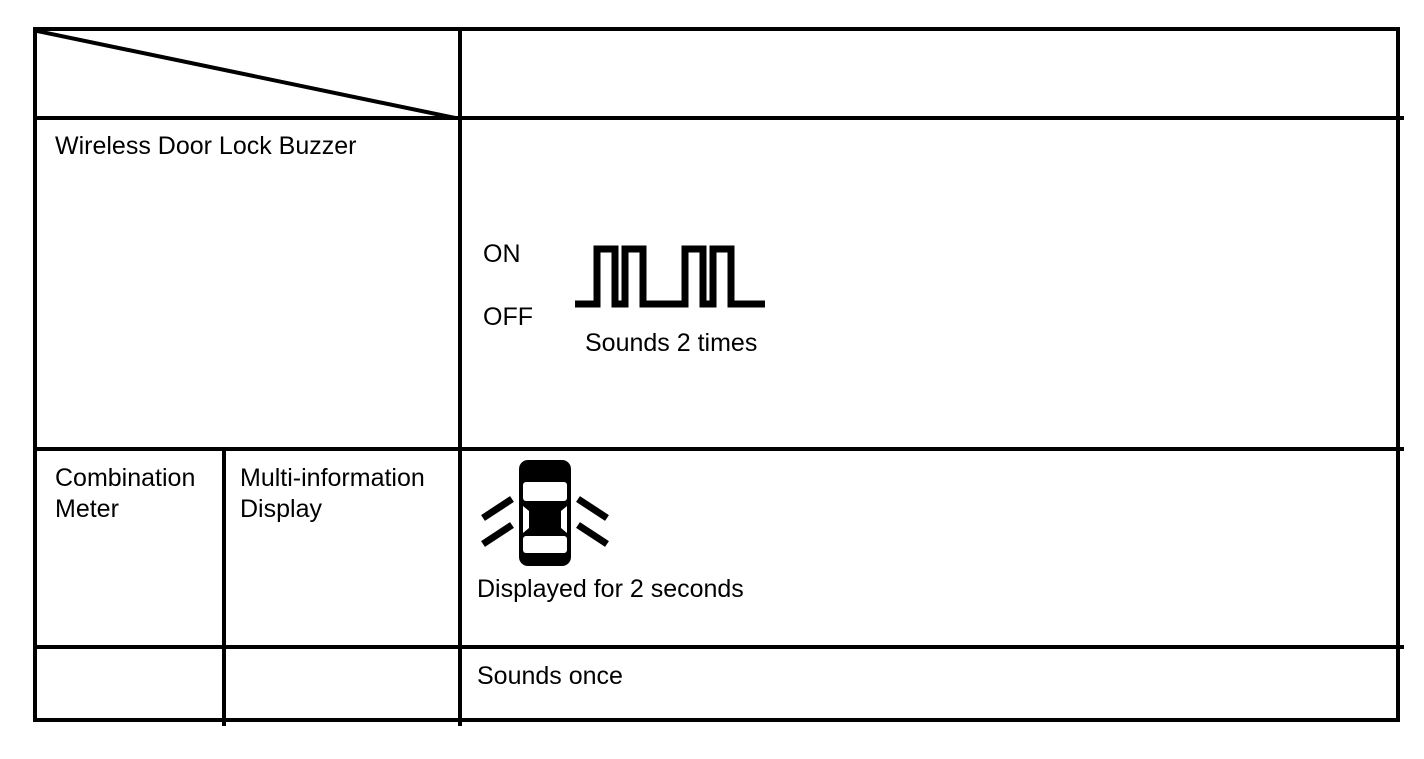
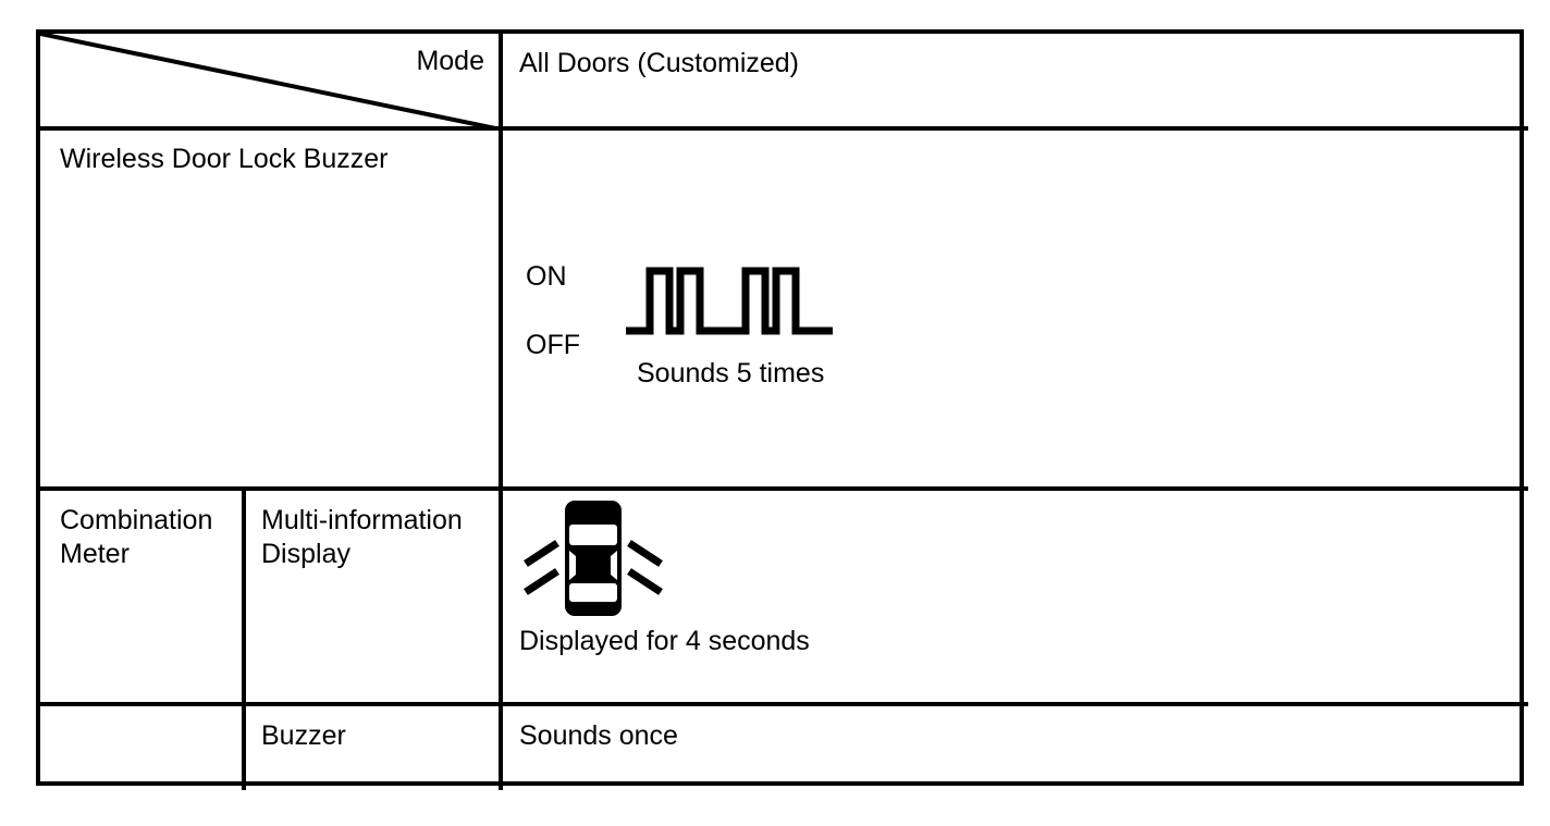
+ Mode
+ All Doors (Customized)
  Wireless Door Lock Buzzer
  ON
  OFF
- Sounds 2 times
+ Sounds 5 times
  Combination
  Meter
  Multi-information
  Display
- Displayed for 2 seconds
+ Displayed for 4 seconds
+ Buzzer
  Sounds once
